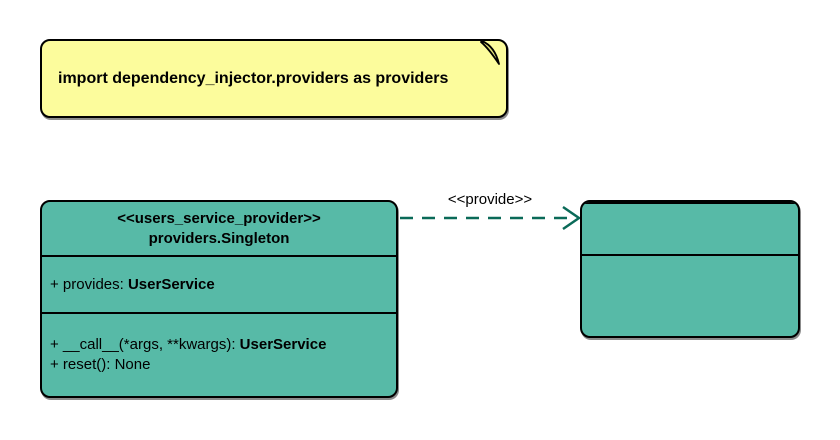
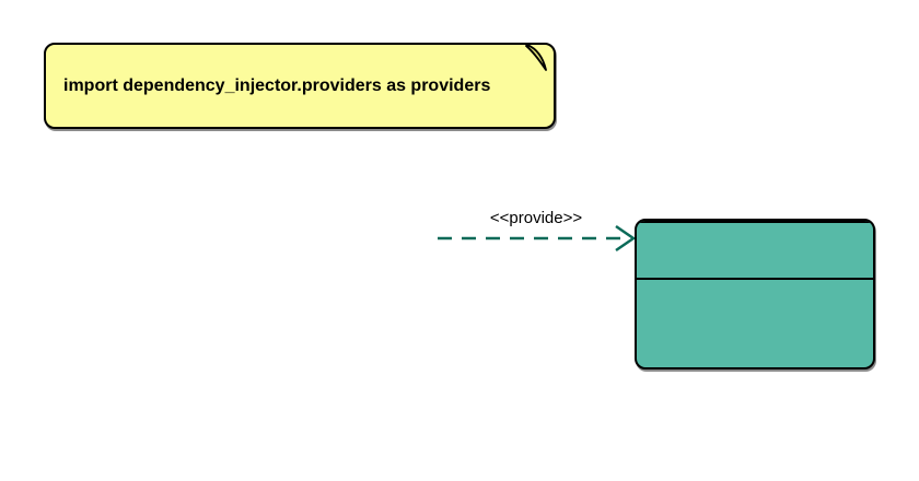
  import dependency_injector.providers as providers
- <<users_service_provider>>
- providers.Singleton
- + provides: UserService
- + __call__(*args, **kwargs): UserService
- + reset(): None
  <<provide>>
